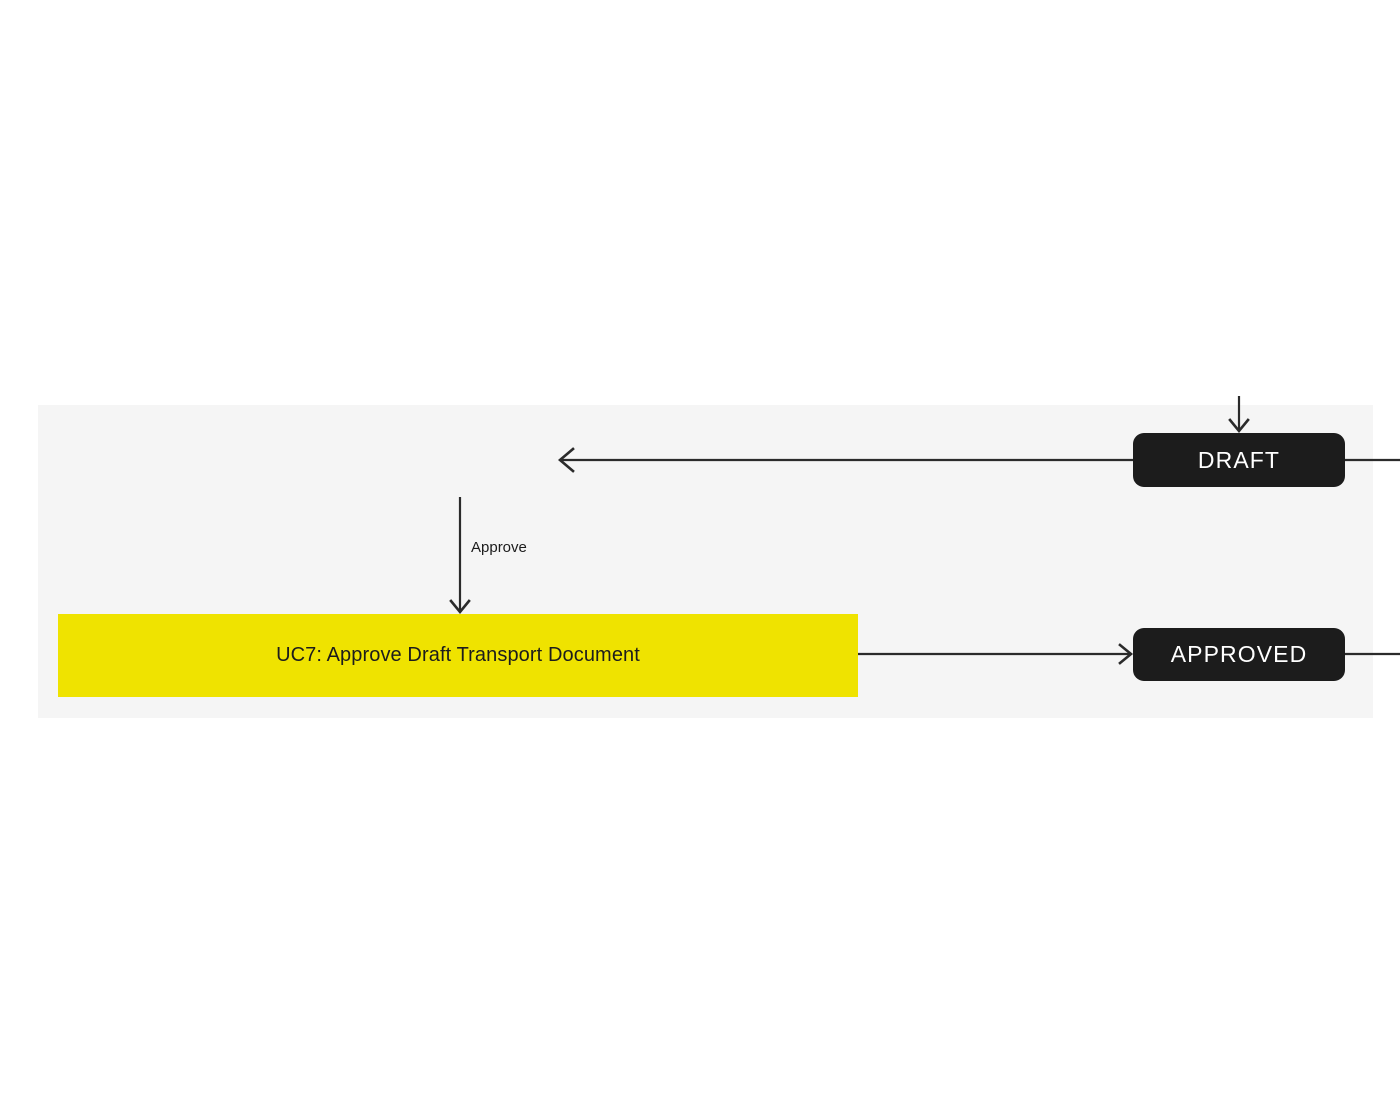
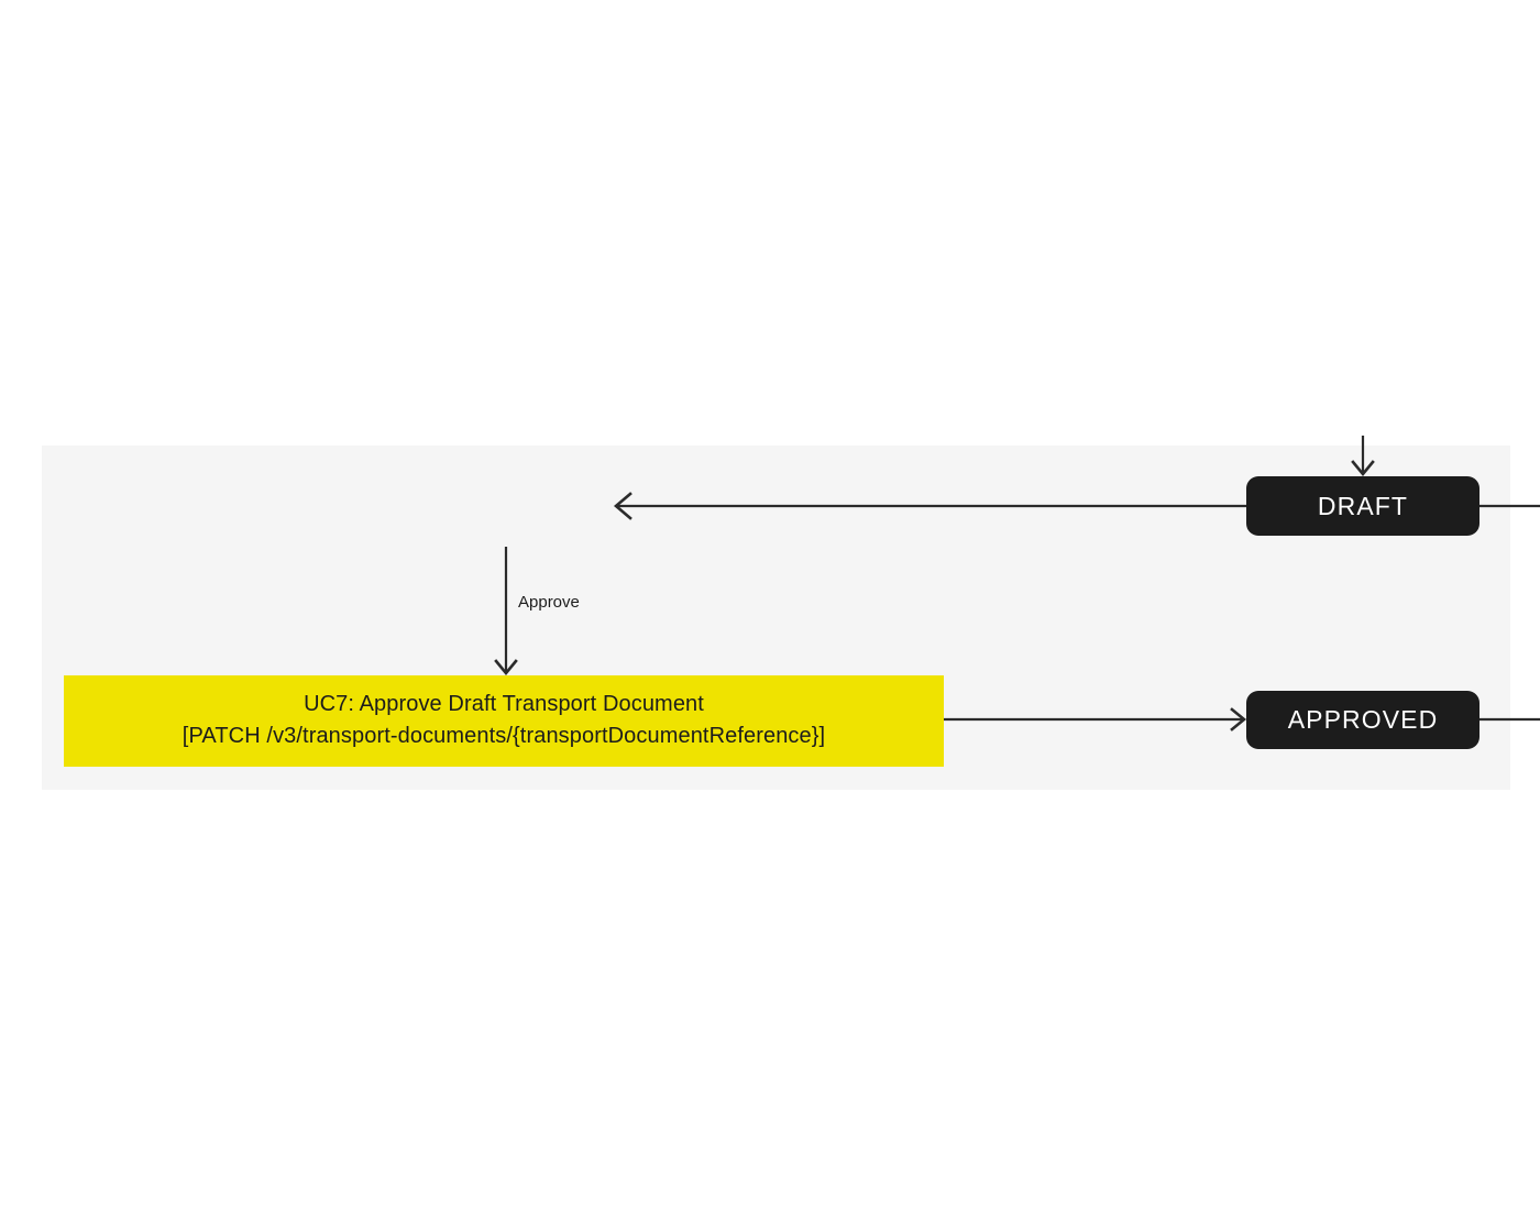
  Approve
  UC7: Approve Draft Transport Document
+ [PATCH /v3/transport-documents/{transportDocumentReference}]
  DRAFT
  APPROVED
